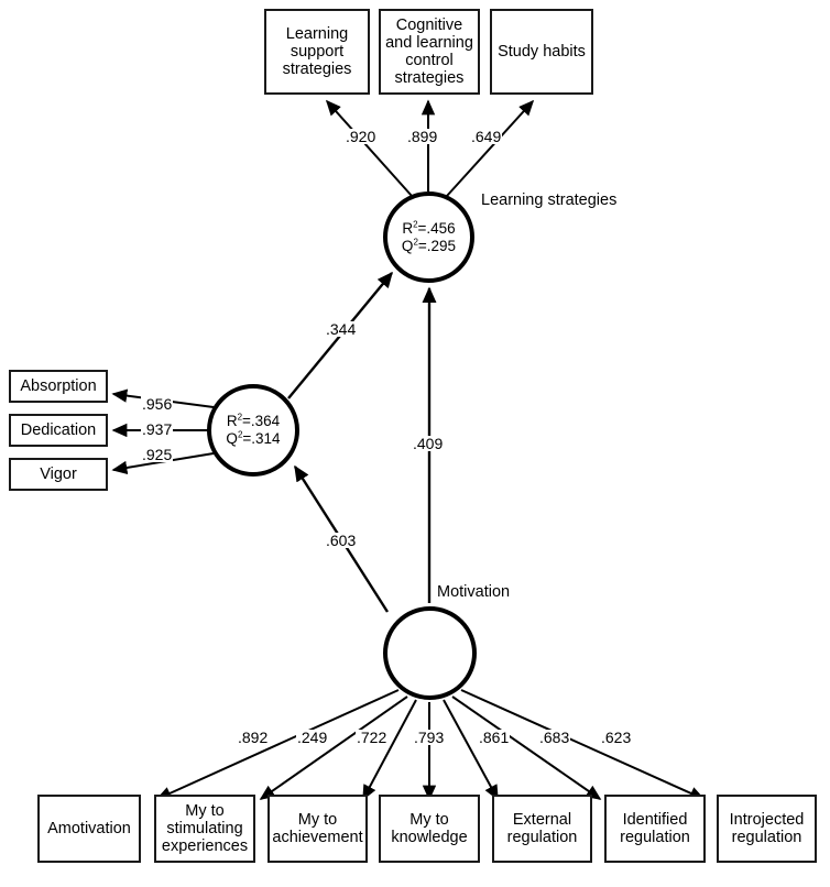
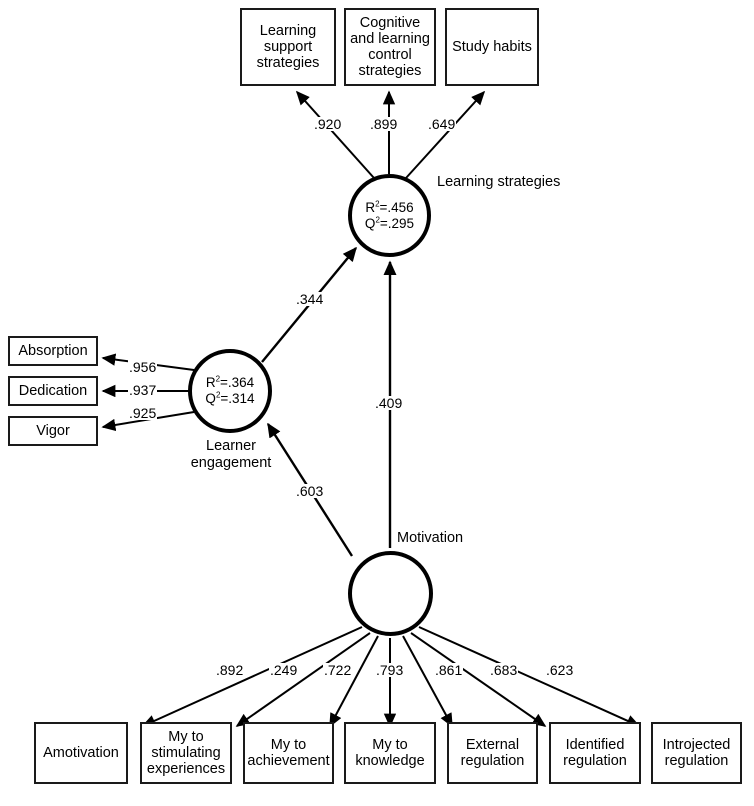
  Learning
  support
  strategies
  Cognitive
  and learning
  control
  strategies
  Study habits
  .920
  .899
  .649
  R2=.456
  Q2=.295
  Learning strategies
  Absorption
  Dedication
  Vigor
  .956
  .937
  .925
  R2=.364
  Q2=.314
+ Learner
+ engagement
  Motivation
  .344
  .409
  .603
  .892
  .249
  .722
  .793
  .861
  .683
  .623
  Amotivation
  My to
  stimulating
  experiences
  My to
  achievement
  My to
  knowledge
  External
  regulation
  Identified
  regulation
  Introjected
  regulation
